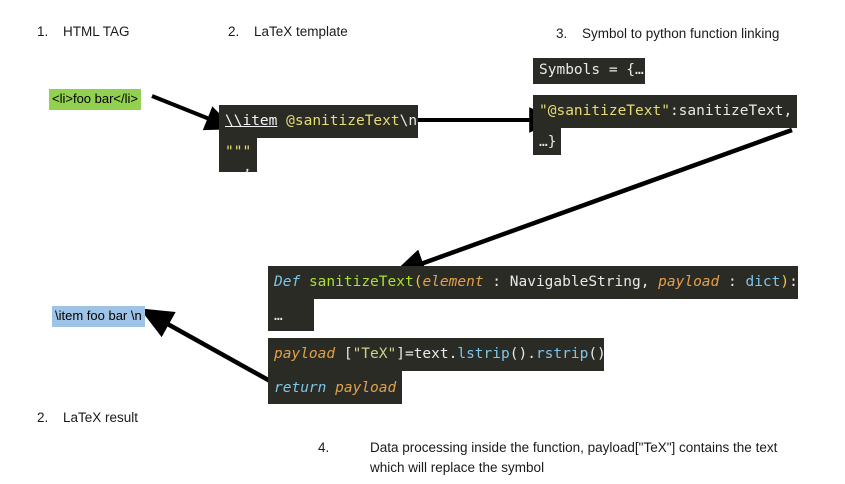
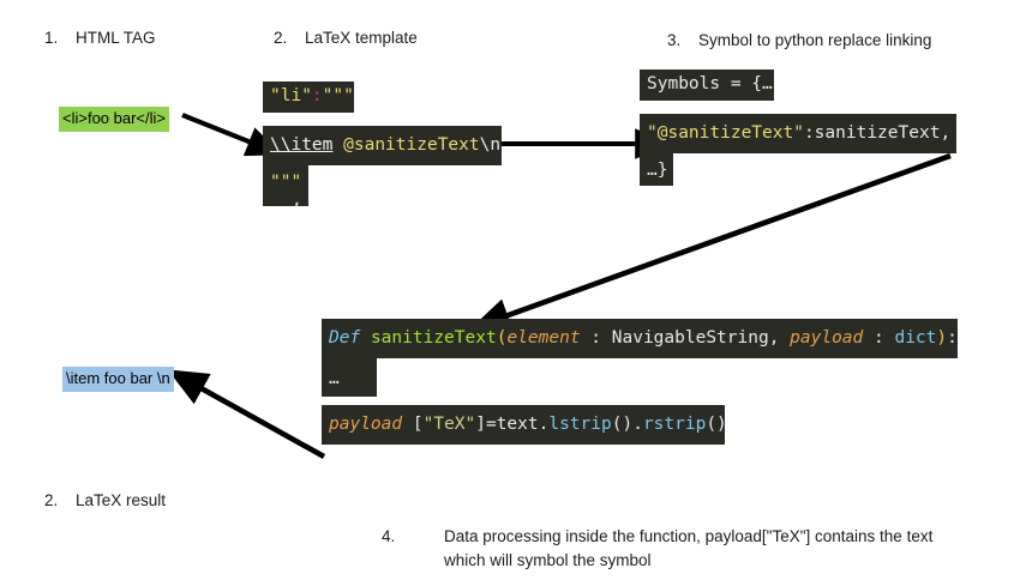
  1. HTML TAG
  2. LaTeX template
- 3. Symbol to python function linking
+ 3. Symbol to python replace linking
  2. LaTeX result
- 4. Data processing inside the function, payload["TeX"] contains the text which will replace the symbol
+ 4. Data processing inside the function, payload["TeX"] contains the text which will symbol the symbol
  <li>foo bar</li>
  \item foo bar \n
+ "li":"""
  \\item @sanitizeText\n
  """
  ,
  Symbols = {…
  "@sanitizeText":sanitizeText,
  …}
  Def sanitizeText(element : NavigableString, payload : dict):
  …
  payload ["TeX"]=text.lstrip().rstrip()
- return payload
